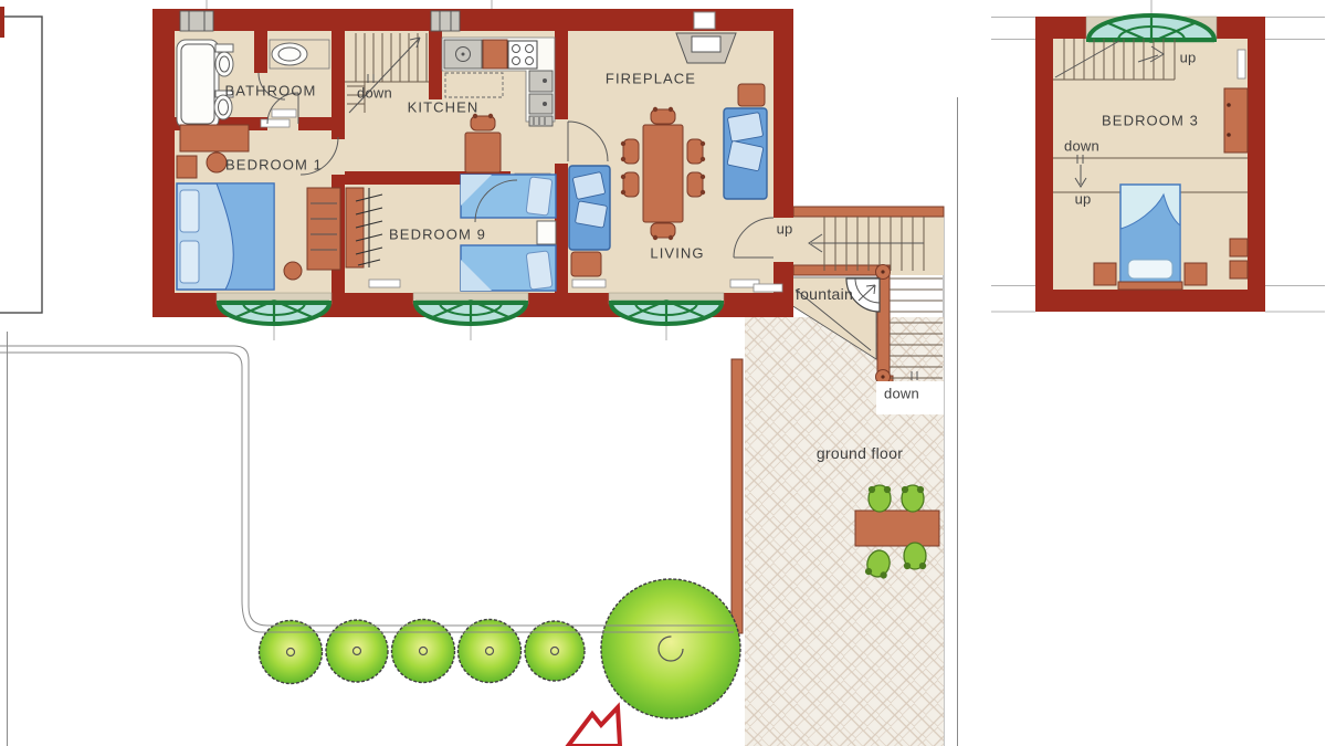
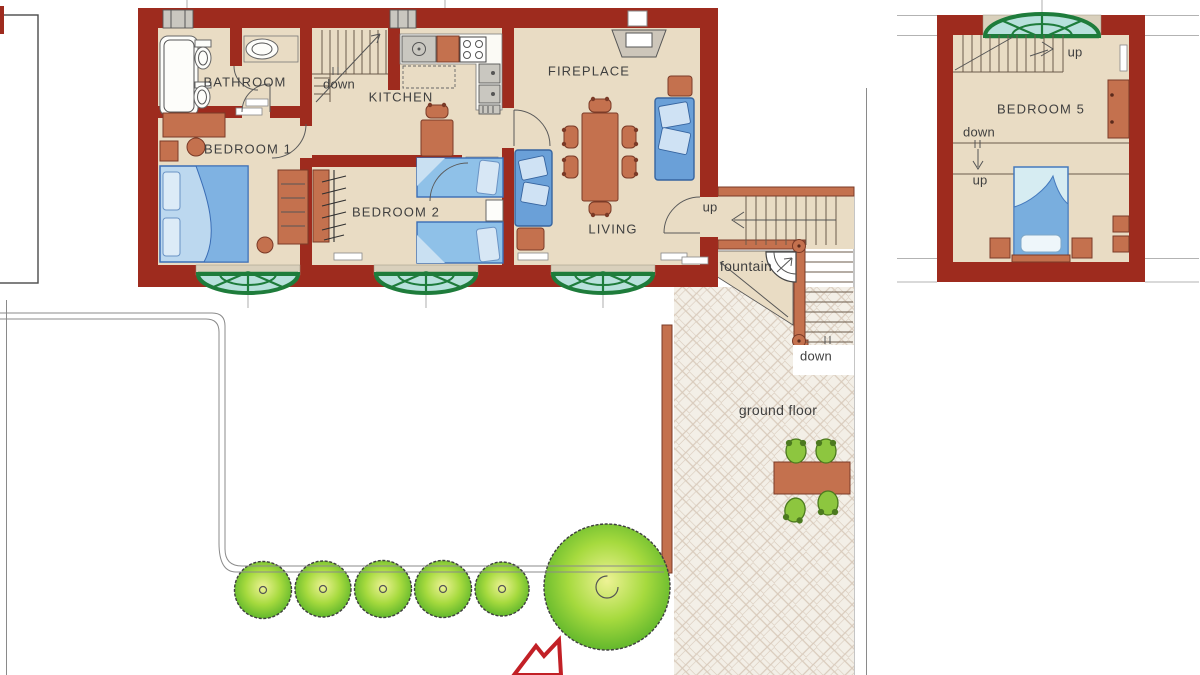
  BATHROOM
  BEDROOM 1
  KITCHEN
- BEDROOM 9
+ BEDROOM 2
  FIREPLACE
  LIVING
- BEDROOM 3
+ BEDROOM 5
  down
  up
  down
  fountain
  ground floor
  up
  down
  up
